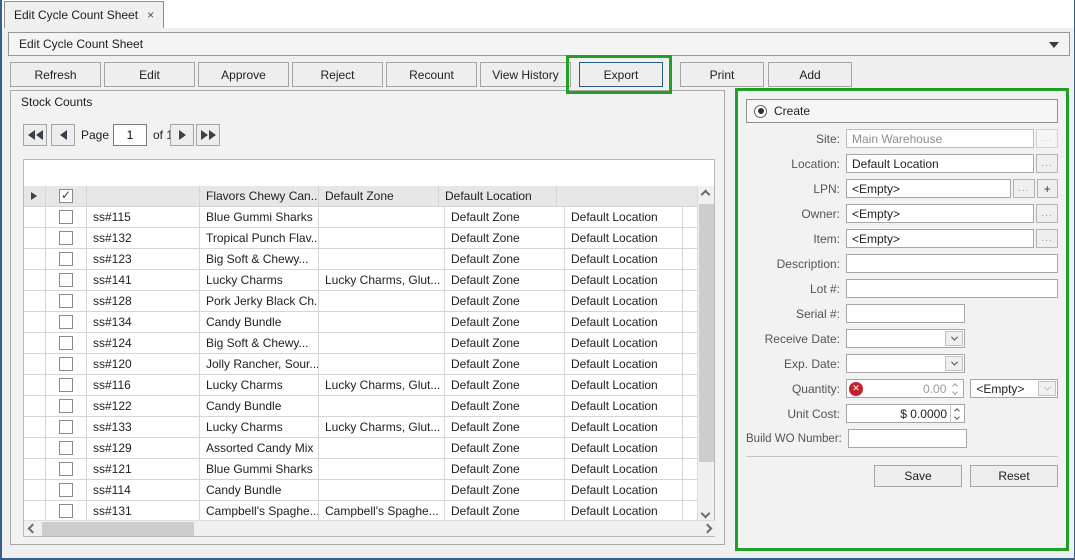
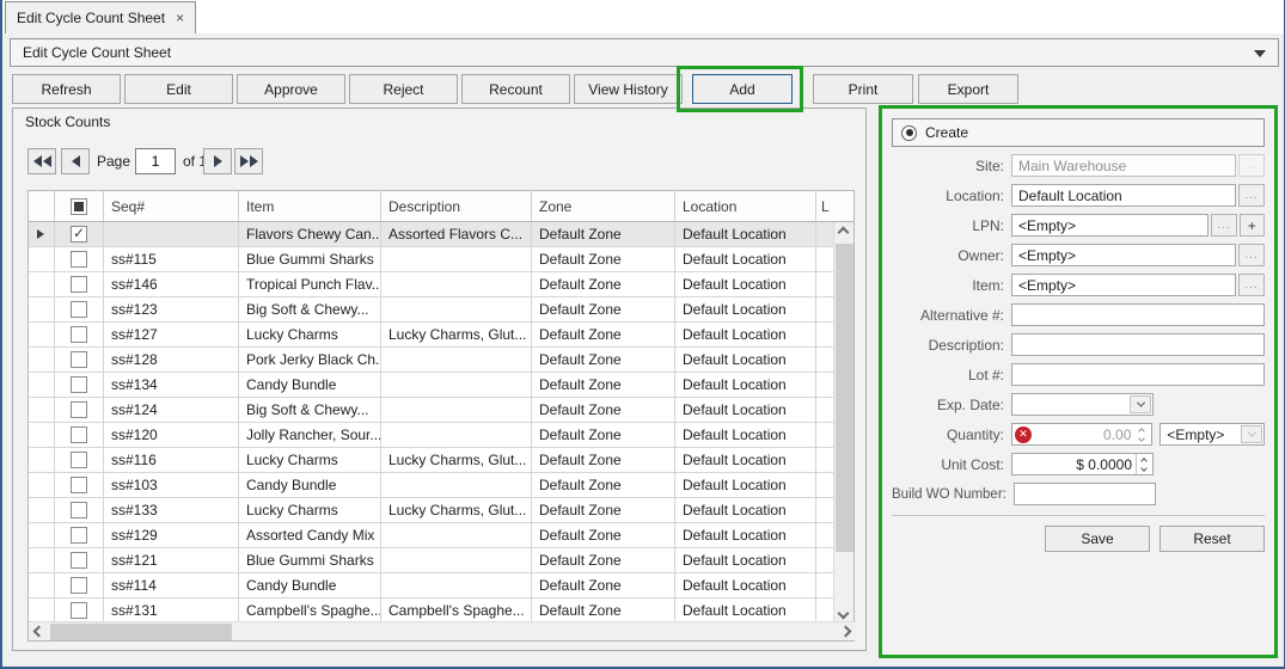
  Edit Cycle Count Sheet
  ×
  Edit Cycle Count Sheet
  Refresh
  Edit
  Approve
  Reject
  Recount
  View History
- Export
+ Add
  Print
- Add
+ Export
  Stock Counts
  Page
  1
+ Seq#
+ Item
+ Description
+ Zone
+ Location
+ L
  Flavors Chewy Can..
+ Assorted Flavors C...
  Default Zone
  Default Location
  ss#115
  Blue Gummi Sharks
  Default Zone
  Default Location
- ss#132
+ ss#146
  Tropical Punch Flav..
  Default Zone
  Default Location
  ss#123
  Big Soft & Chewy...
  Default Zone
  Default Location
- ss#141
+ ss#127
  Lucky Charms
  Lucky Charms, Glut...
  Default Zone
  Default Location
  ss#128
  Pork Jerky Black Ch.
  Default Zone
  Default Location
  ss#134
  Candy Bundle
  Default Zone
  Default Location
  ss#124
  Big Soft & Chewy...
  Default Zone
  Default Location
  ss#120
  Jolly Rancher, Sour...
  Default Zone
  Default Location
  ss#116
  Lucky Charms
  Lucky Charms, Glut...
  Default Zone
  Default Location
- ss#122
+ ss#103
  Candy Bundle
  Default Zone
  Default Location
  ss#133
  Lucky Charms
  Lucky Charms, Glut...
  Default Zone
  Default Location
  ss#129
  Assorted Candy Mix
  Default Zone
  Default Location
  ss#121
  Blue Gummi Sharks
  Default Zone
  Default Location
  ss#114
  Candy Bundle
  Default Zone
  Default Location
  ss#131
  Campbell's Spaghe...
  Campbell's Spaghe...
  Default Zone
  Default Location
  Create
  Site:
  Main Warehouse
  ...
  Location:
  Default Location
  ...
  LPN:
  <Empty>
  ...
  +
  Owner:
  <Empty>
  ...
  Item:
  <Empty>
  ...
+ Alternative #:
  Description:
  Lot #:
- Serial #:
- Receive Date:
  Exp. Date:
  Quantity:
  ✕
  0.00
  <Empty>
  Unit Cost:
  $ 0.0000
  Build WO Number:
  Save
  Reset
